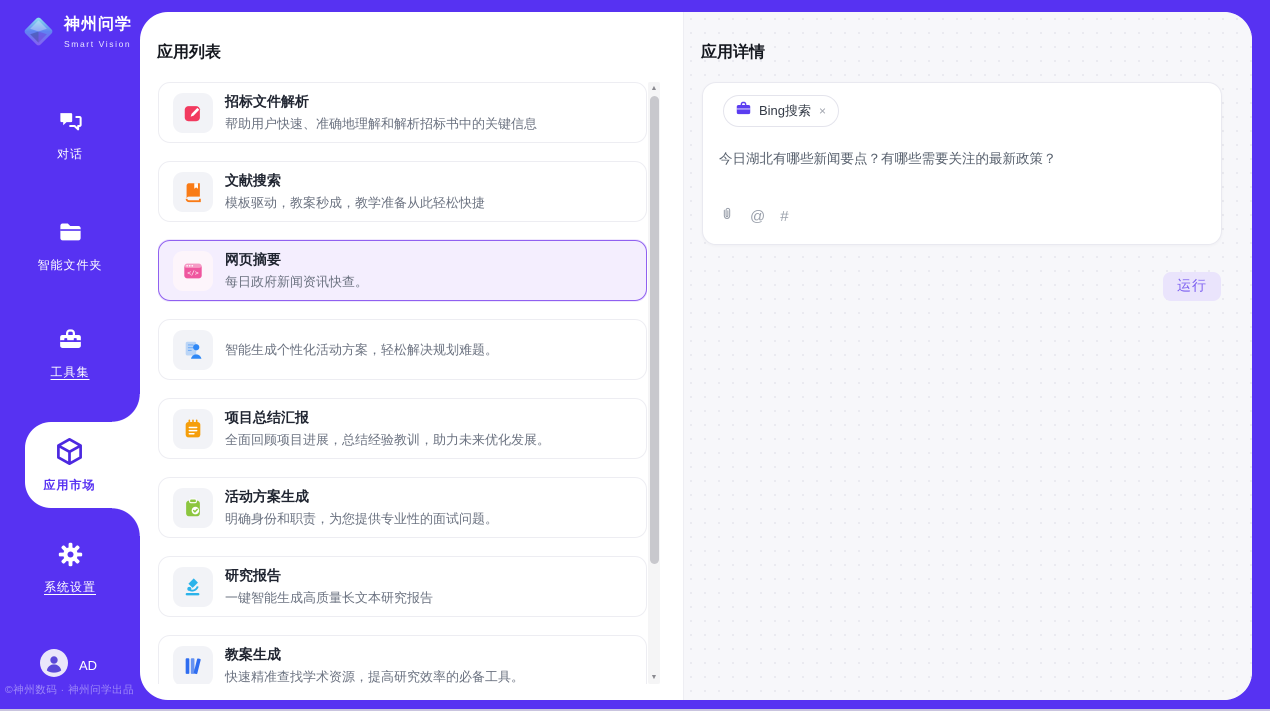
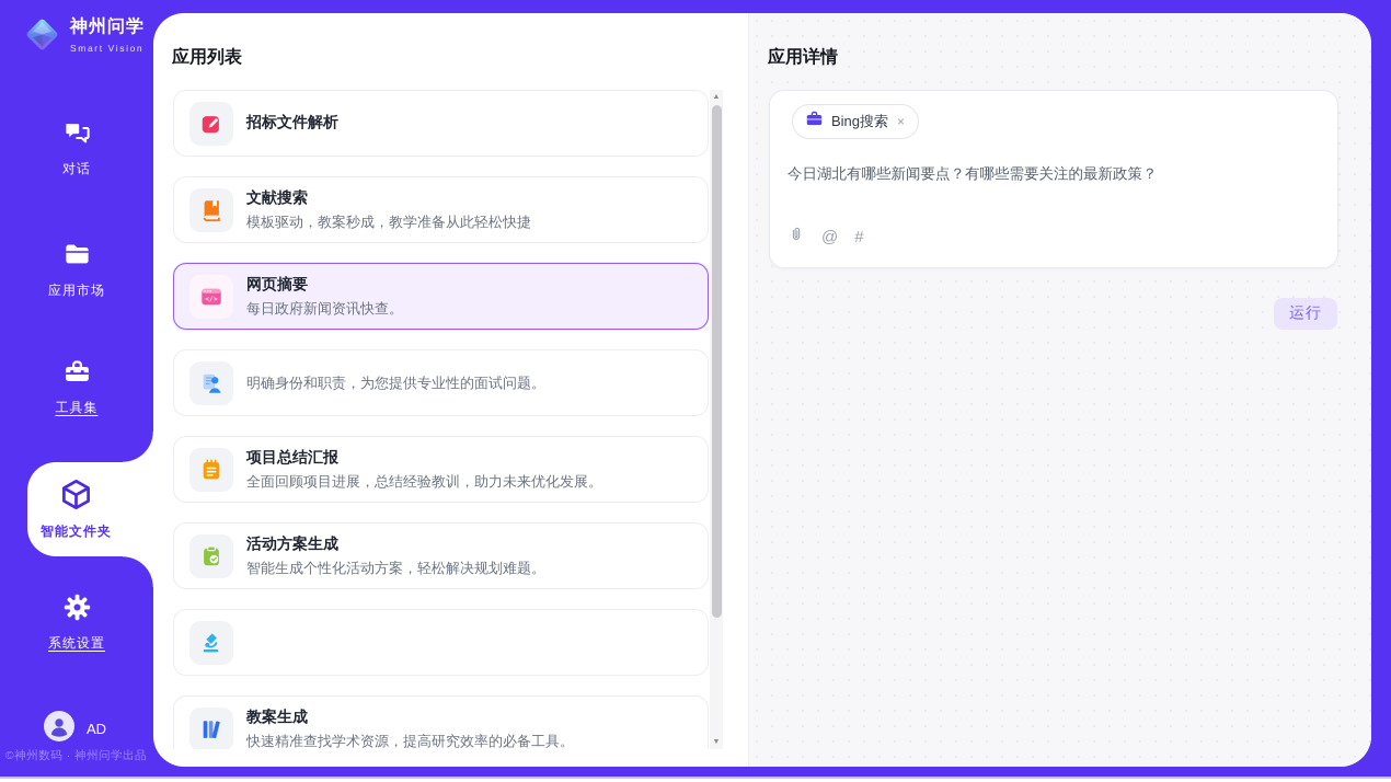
  神州问学 Smart Vision
  对话
- 智能文件夹
+ 应用市场
  工具集
- 应用市场
+ 智能文件夹
  系统设置
  AD
  ©神州数码 · 神州问学出品
  应用列表
  招标文件解析
- 帮助用户快速、准确地理解和解析招标书中的关键信息
  文献搜索
  模板驱动，教案秒成，教学准备从此轻松快捷
  </>
  网页摘要
  每日政府新闻资讯快查。
- 智能生成个性化活动方案，轻松解决规划难题。
+ 明确身份和职责，为您提供专业性的面试问题。
  项目总结汇报
  全面回顾项目进展，总结经验教训，助力未来优化发展。
  活动方案生成
- 明确身份和职责，为您提供专业性的面试问题。
+ 智能生成个性化活动方案，轻松解决规划难题。
- 研究报告
- 一键智能生成高质量长文本研究报告
  教案生成
  快速精准查找学术资源，提高研究效率的必备工具。
  应用详情
  Bing搜索
  ×
  今日湖北有哪些新闻要点？有哪些需要关注的最新政策？
  @
  #
  运行
